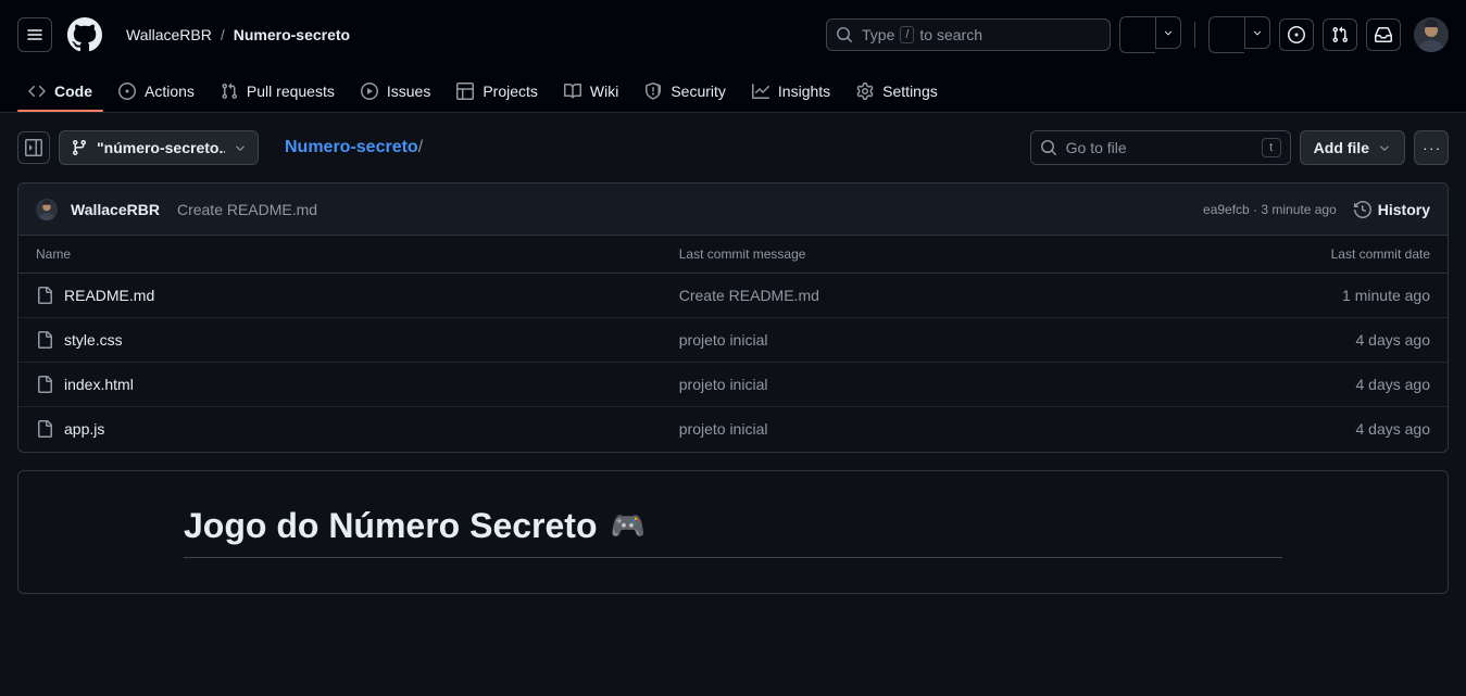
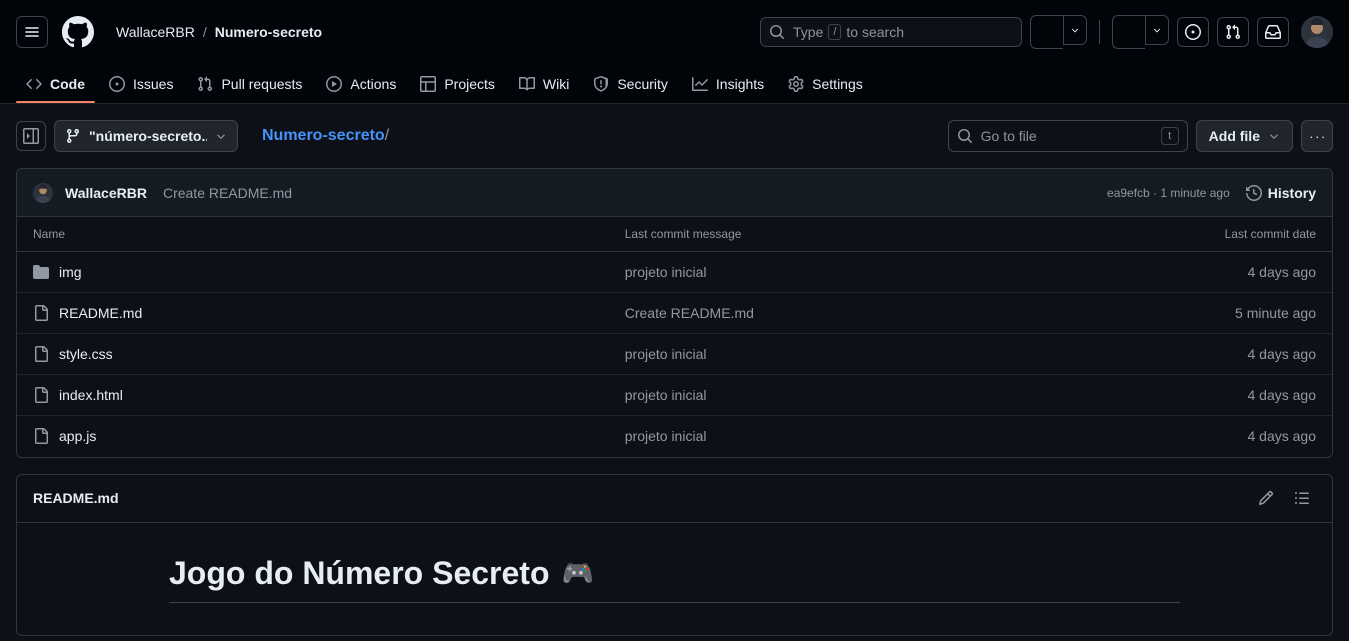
  WallaceRBR
  /
  Numero-secreto
  Type
  /
  to search
  Code
- Actions
+ Issues
  Pull requests
- Issues
+ Actions
  Projects
  Wiki
  Security
  Insights
  Settings
  "número-secreto.
  Numero-secreto/
  Go to file
  t
  Add file
  ···
  WallaceRBR
  Create README.md
- ea9efcb · 3 minute ago
+ ea9efcb · 1 minute ago
  History
  Name	Last commit message	Last commit date
+ img	projeto inicial	4 days ago
- README.md	Create README.md	1 minute ago
+ README.md	Create README.md	5 minute ago
  style.css	projeto inicial	4 days ago
  index.html	projeto inicial	4 days ago
  app.js	projeto inicial	4 days ago
+ README.md
  Jogo do Número Secreto
  🎮
